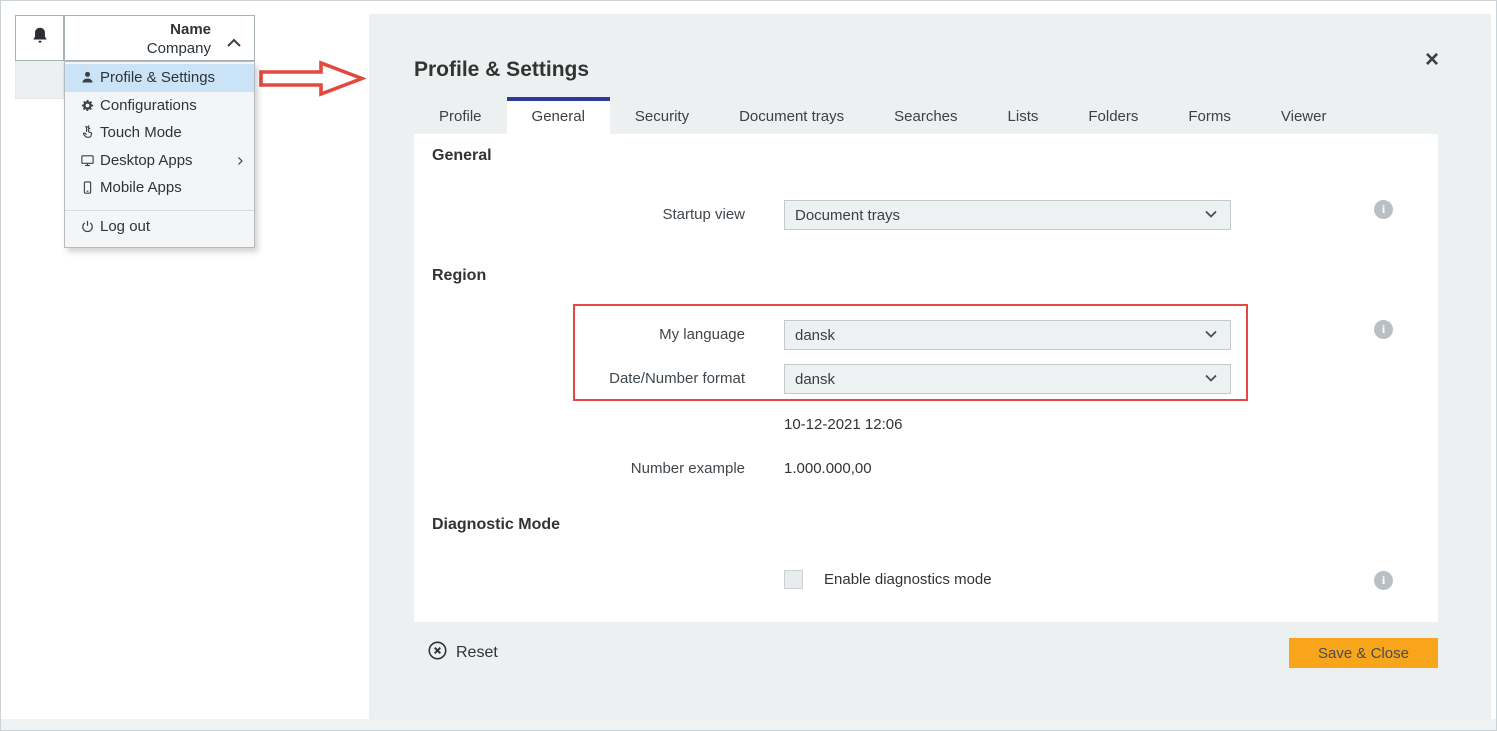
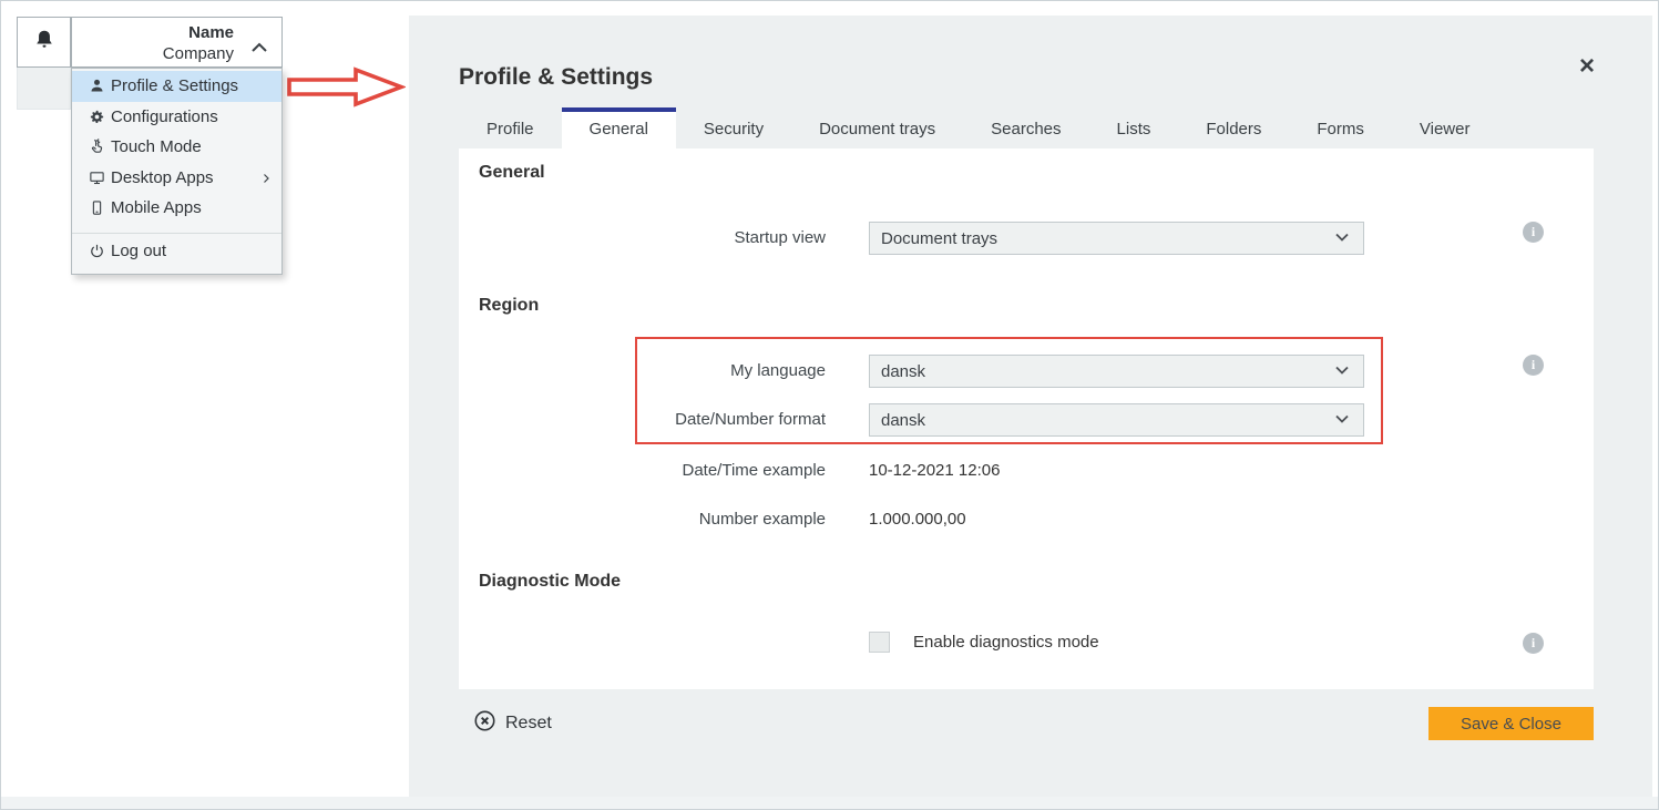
  Name
  Company
  Profile & Settings
  Configurations
  Touch Mode
  Desktop Apps
  Mobile Apps
  Log out
  Profile & Settings
  ×
  Profile
  General
  Security
  Document trays
  Searches
  Lists
  Folders
  Forms
  Viewer
  General
  Startup view
  Document trays
  i
  Region
  My language
  dansk
  i
  Date/Number format
  dansk
+ Date/Time example
  10-12-2021 12:06
  Number example
  1.000.000,00
  Diagnostic Mode
  Enable diagnostics mode
  i
  Reset
  Save & Close
